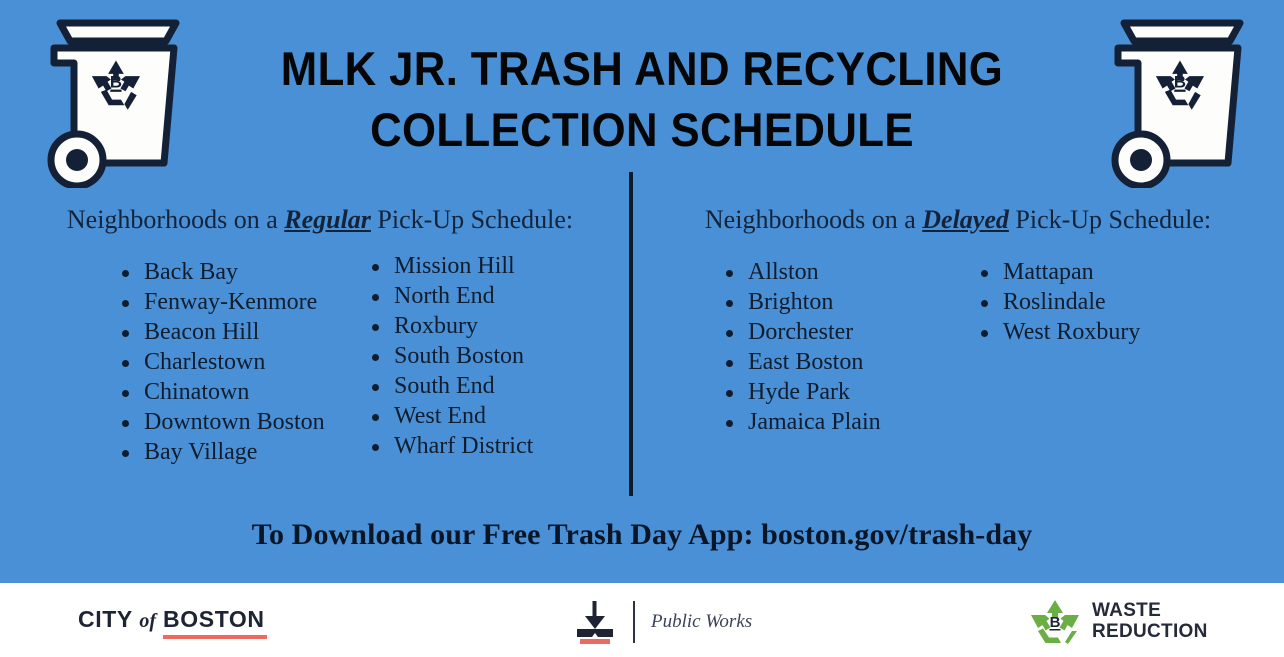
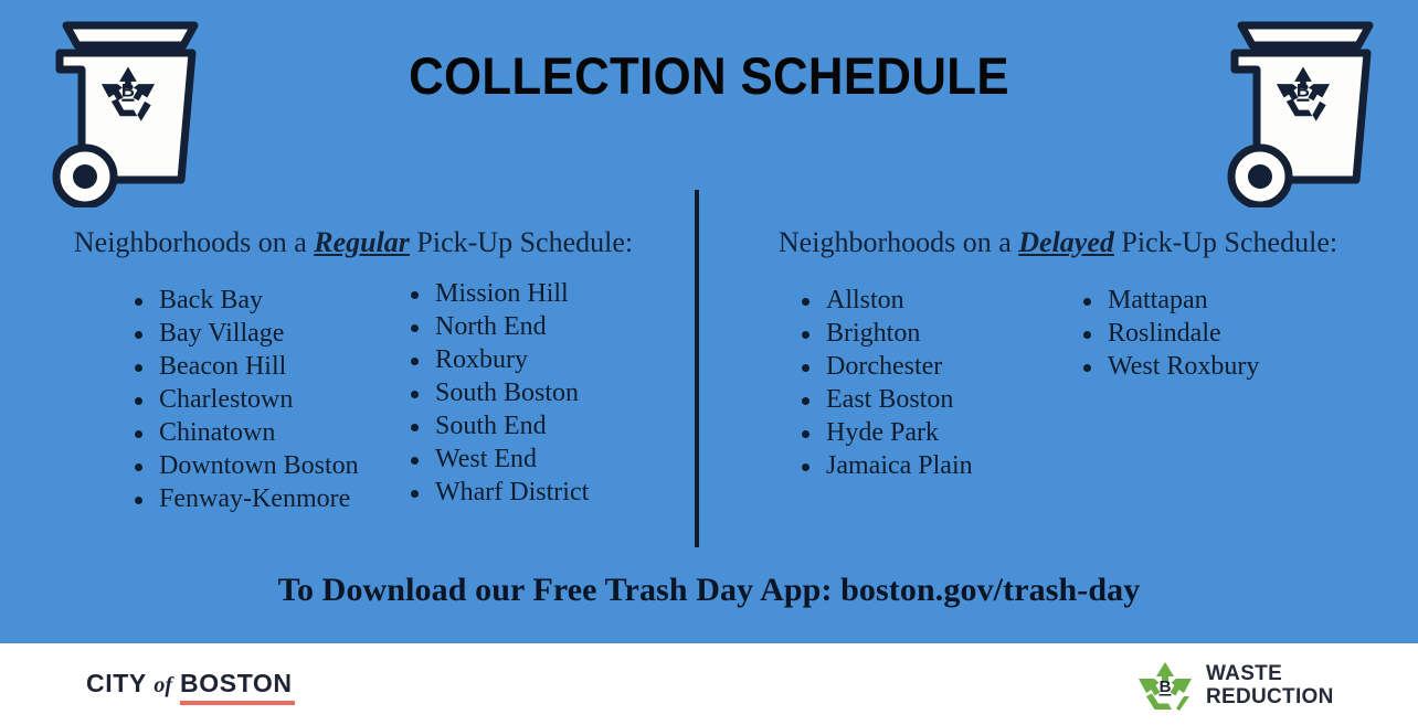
  B
  B
- MLK JR. TRASH AND RECYCLING
  COLLECTION SCHEDULE
  Neighborhoods on a Regular Pick-Up Schedule:
  Back Bay
- Fenway-Kenmore
+ Bay Village
  Beacon Hill
  Charlestown
  Chinatown
  Downtown Boston
- Bay Village
+ Fenway-Kenmore
  Mission Hill
  North End
  Roxbury
  South Boston
  South End
  West End
  Wharf District
  Neighborhoods on a Delayed Pick-Up Schedule:
  Allston
  Brighton
  Dorchester
  East Boston
  Hyde Park
  Jamaica Plain
  Mattapan
  Roslindale
  West Roxbury
  To Download our Free Trash Day App: boston.gov/trash-day
  CITY of BOSTON
- Public Works
  B
  WASTE
  REDUCTION
